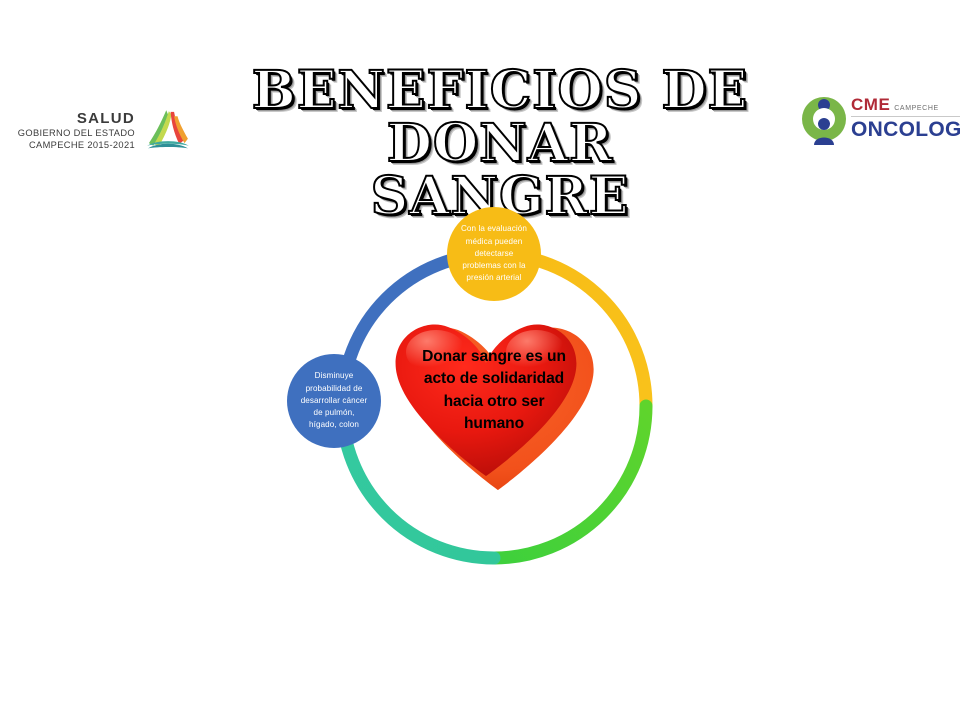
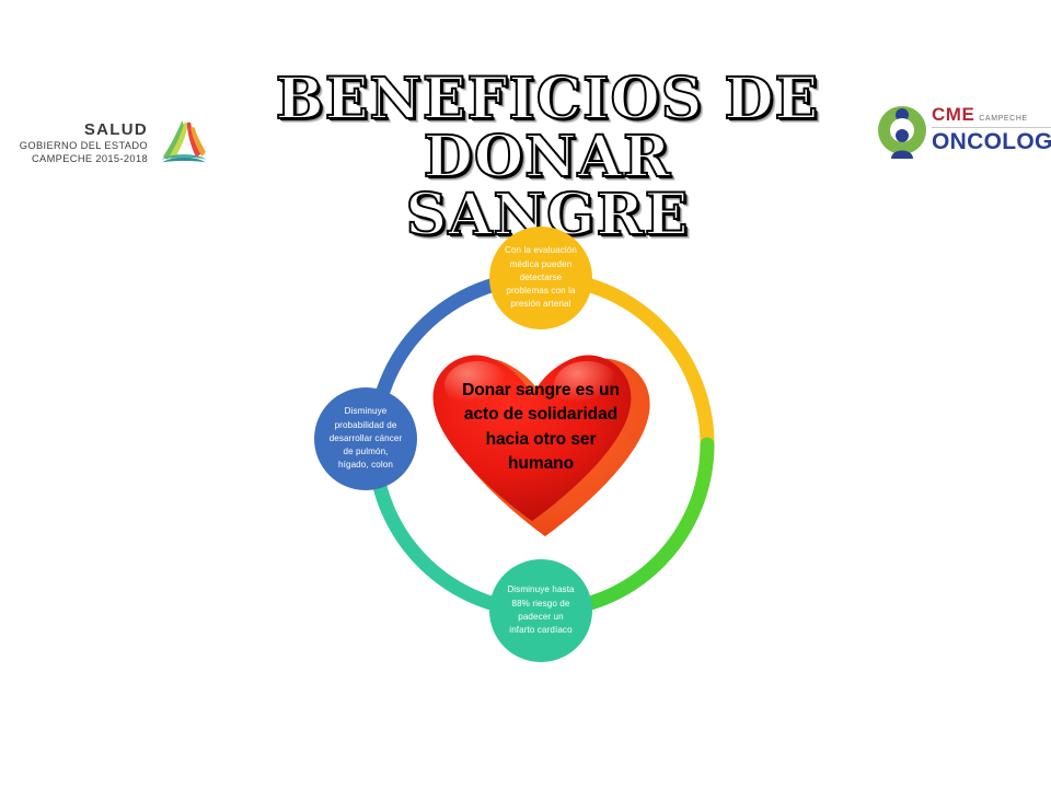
  BENEFICIOS DE DONAR
  SANGRE
  SALUD
  GOBIERNO DEL ESTADO
- CAMPECHE 2015-2021
+ CAMPECHE 2015-2018
  CME
  campeche
  ONCOLOG
  Donar sangre es un
  acto de solidaridad
  hacia otro ser
  humano
  Con la evaluación
  médica pueden
  detectarse
  problemas con la
  presión arterial
+ Disminuye hasta
+ 88% riesgo de
+ padecer un
+ infarto cardíaco
  Disminuye
  probabilidad de
  desarrollar cáncer
  de pulmón,
  hígado, colon
